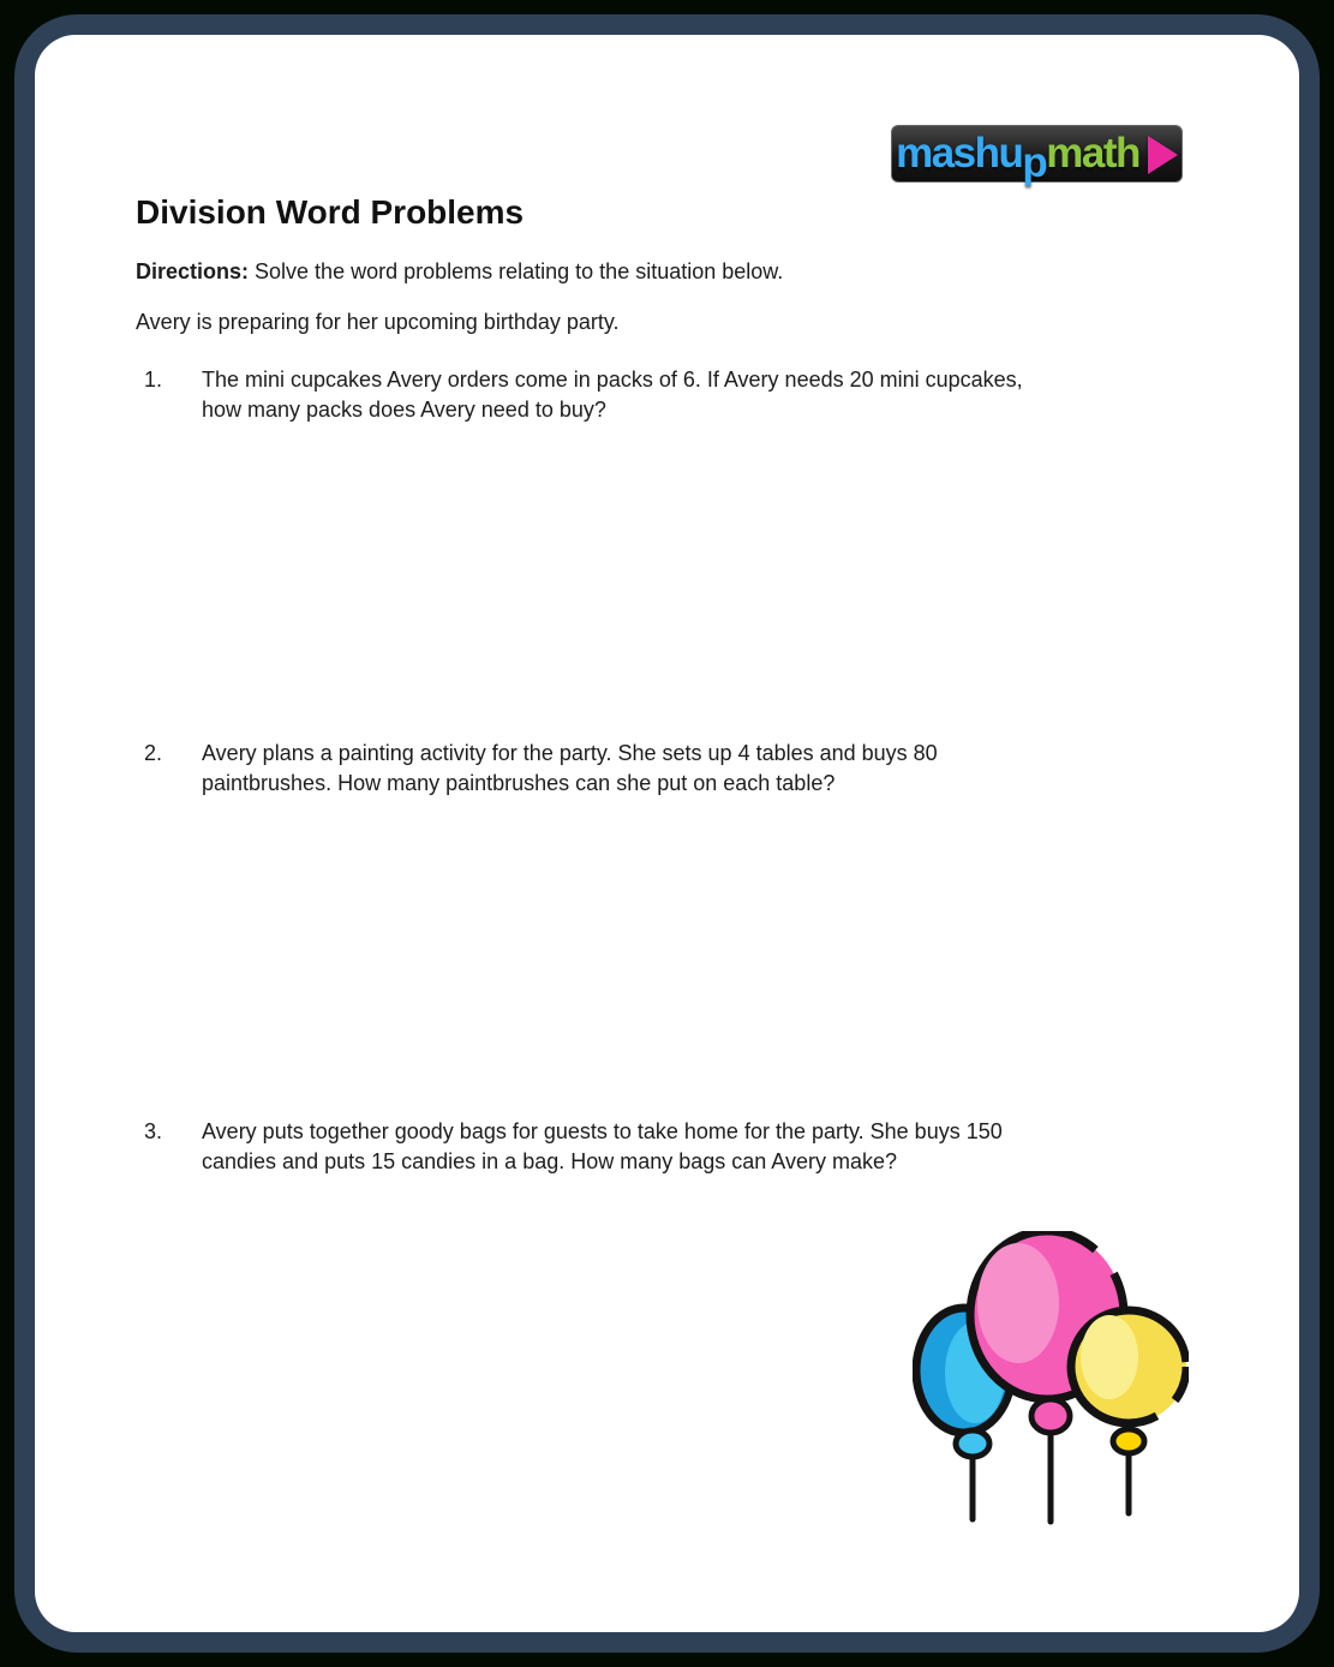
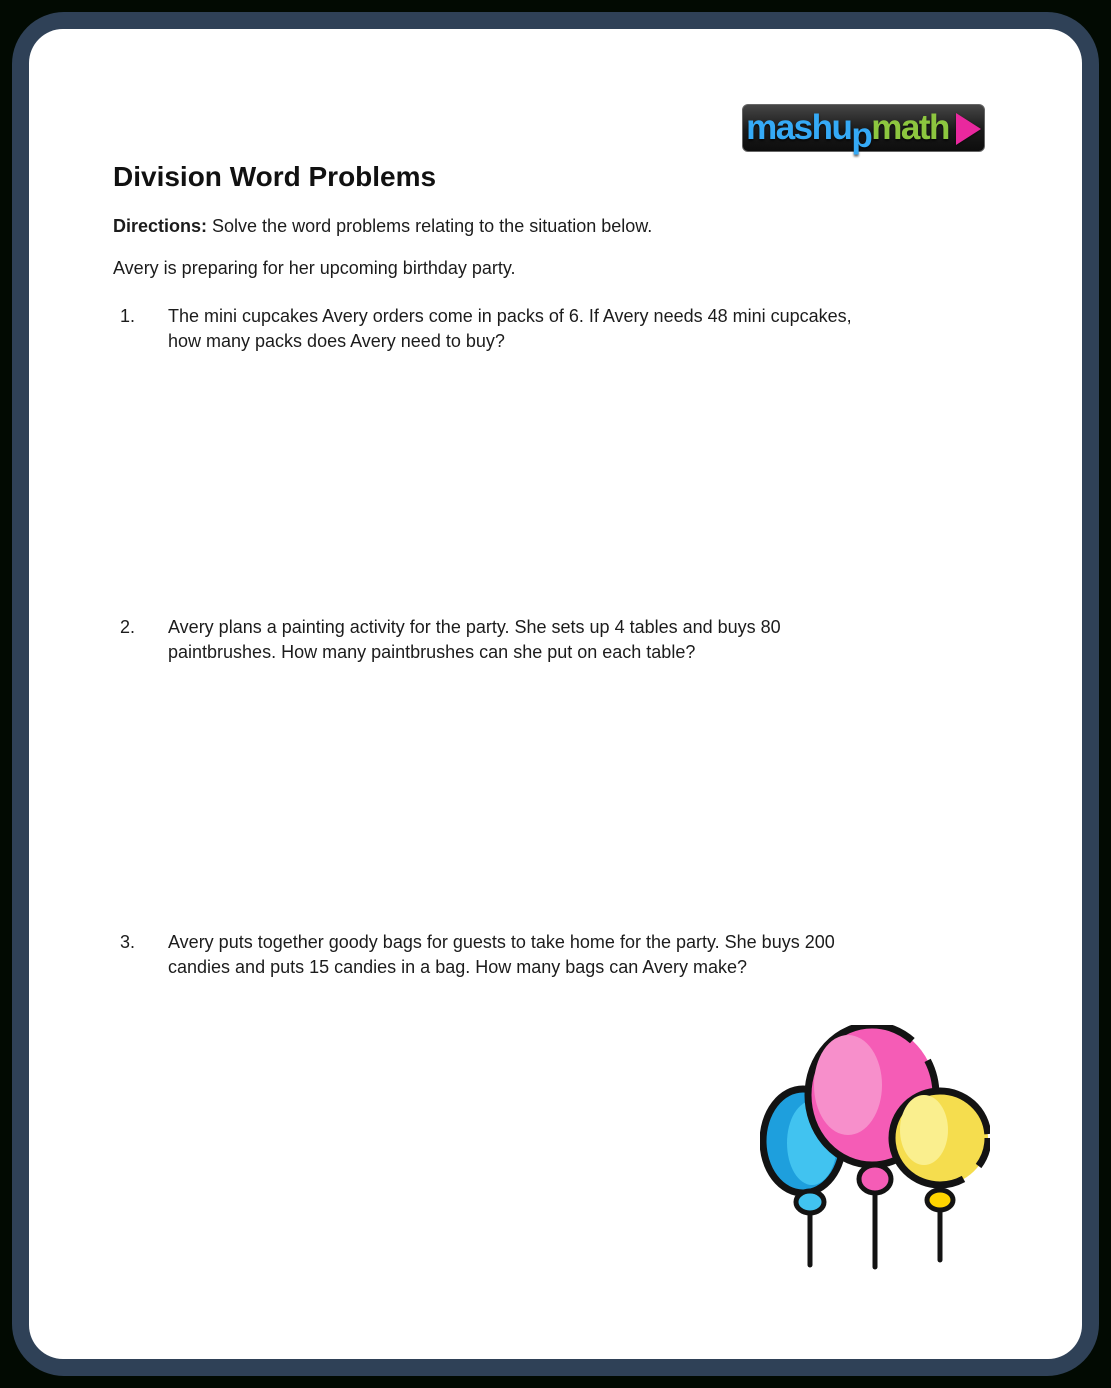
  mashu
  p
  math
  Division Word Problems
  Directions: Solve the word problems relating to the situation below.
  Avery is preparing for her upcoming birthday party.
  1.
- The mini cupcakes Avery orders come in packs of 6. If Avery needs 20 mini cupcakes,
+ The mini cupcakes Avery orders come in packs of 6. If Avery needs 48 mini cupcakes,
  how many packs does Avery need to buy?
  2.
  Avery plans a painting activity for the party. She sets up 4 tables and buys 80
  paintbrushes. How many paintbrushes can she put on each table?
  3.
- Avery puts together goody bags for guests to take home for the party. She buys 150
+ Avery puts together goody bags for guests to take home for the party. She buys 200
  candies and puts 15 candies in a bag. How many bags can Avery make?
